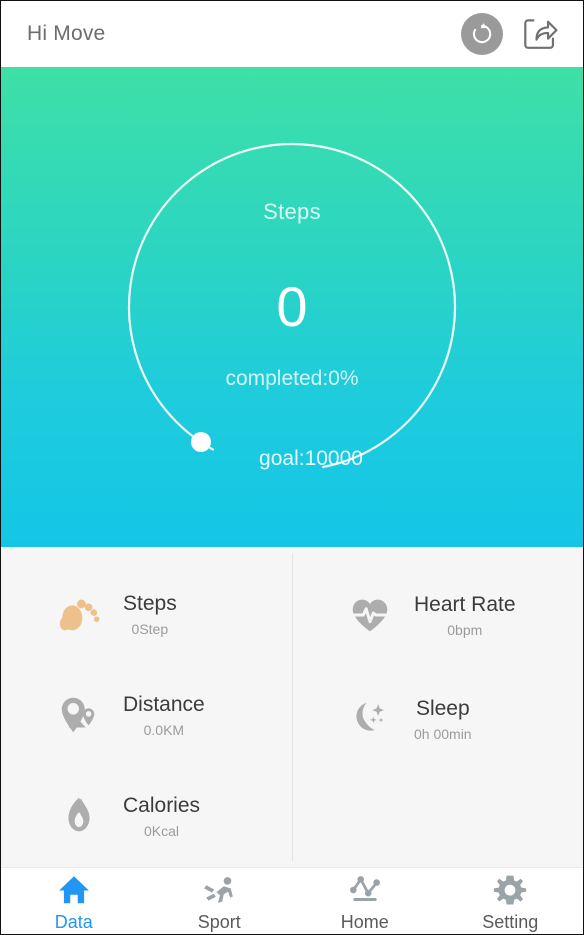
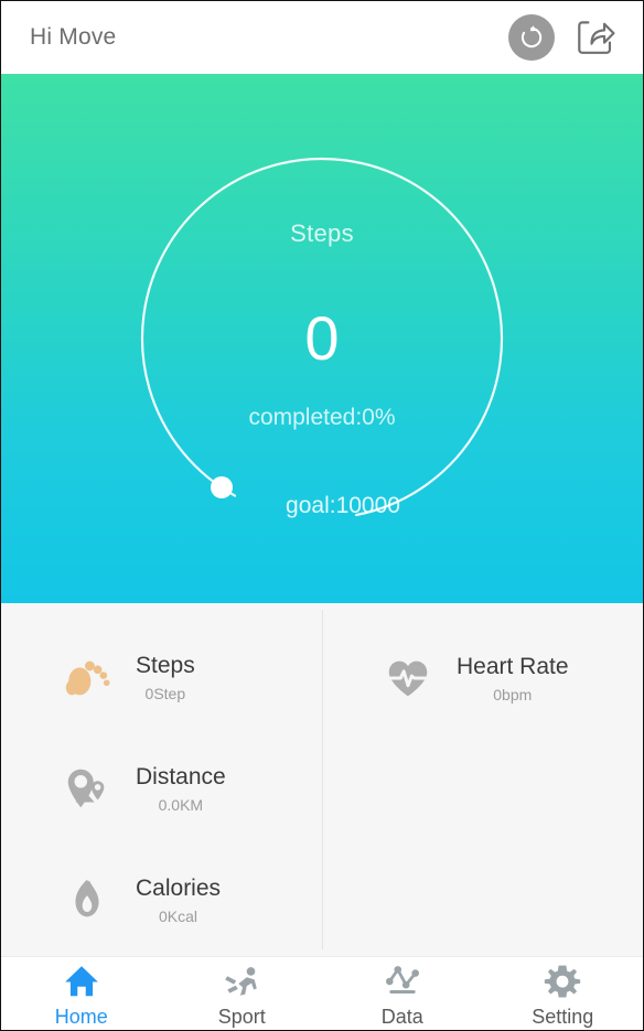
  Hi Move
  Steps
  0
  completed:0%
  goal:10000
  Steps
  0Step
  Distance
  0.0KM
  Calories
  0Kcal
  Heart Rate
  0bpm
- Sleep
- 0h 00min
- Data
+ Home
  Sport
- Home
+ Data
  Setting
